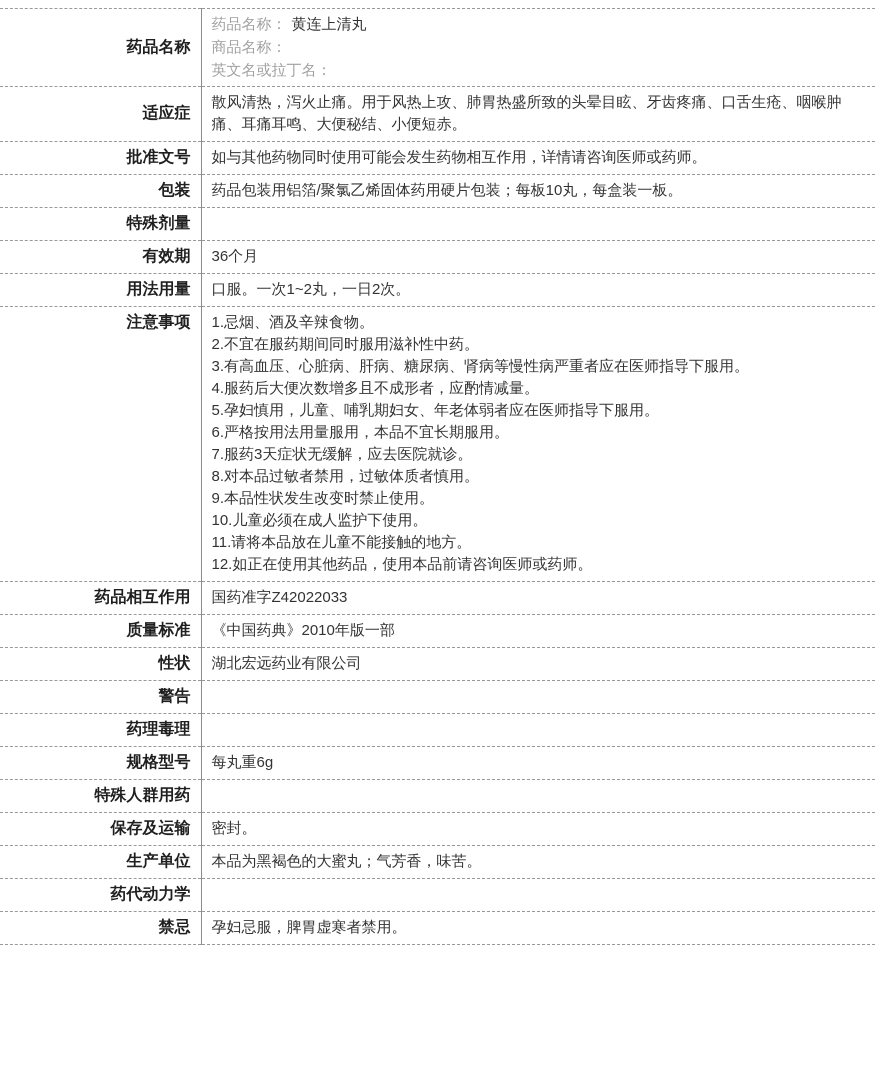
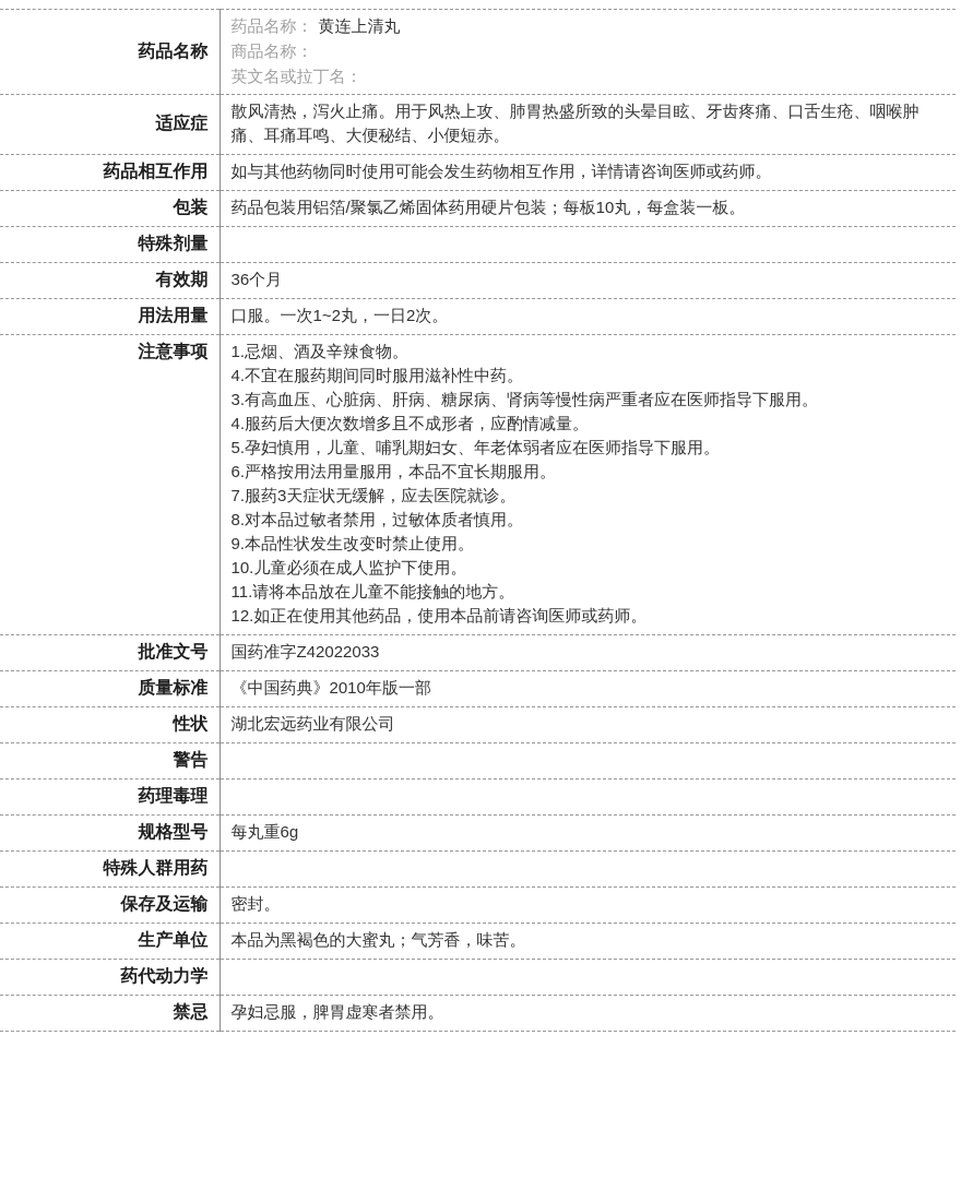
  药品名称	药品名称： 黄连上清丸 商品名称： 英文名或拉丁名：
  适应症	散风清热，泻火止痛。用于风热上攻、肺胃热盛所致的头晕目眩、牙齿疼痛、口舌生疮、咽喉肿痛、耳痛耳鸣、大便秘结、小便短赤。
- 批准文号	如与其他药物同时使用可能会发生药物相互作用，详情请咨询医师或药师。
+ 药品相互作用	如与其他药物同时使用可能会发生药物相互作用，详情请咨询医师或药师。
  包装	药品包装用铝箔/聚氯乙烯固体药用硬片包装；每板10丸，每盒装一板。
  特殊剂量
  有效期	36个月
  用法用量	口服。一次1~2丸，一日2次。
- 注意事项	1.忌烟、酒及辛辣食物。2.不宜在服药期间同时服用滋补性中药。3.有高血压、心脏病、肝病、糖尿病、肾病等慢性病严重者应在医师指导下服用。4.服药后大便次数增多且不成形者，应酌情减量。5.孕妇慎用，儿童、哺乳期妇女、年老体弱者应在医师指导下服用。6.严格按用法用量服用，本品不宜长期服用。7.服药3天症状无缓解，应去医院就诊。8.对本品过敏者禁用，过敏体质者慎用。9.本品性状发生改变时禁止使用。10.儿童必须在成人监护下使用。11.请将本品放在儿童不能接触的地方。12.如正在使用其他药品，使用本品前请咨询医师或药师。
+ 注意事项	1.忌烟、酒及辛辣食物。4.不宜在服药期间同时服用滋补性中药。3.有高血压、心脏病、肝病、糖尿病、肾病等慢性病严重者应在医师指导下服用。4.服药后大便次数增多且不成形者，应酌情减量。5.孕妇慎用，儿童、哺乳期妇女、年老体弱者应在医师指导下服用。6.严格按用法用量服用，本品不宜长期服用。7.服药3天症状无缓解，应去医院就诊。8.对本品过敏者禁用，过敏体质者慎用。9.本品性状发生改变时禁止使用。10.儿童必须在成人监护下使用。11.请将本品放在儿童不能接触的地方。12.如正在使用其他药品，使用本品前请咨询医师或药师。
- 药品相互作用	国药准字Z42022033
+ 批准文号	国药准字Z42022033
  质量标准	《中国药典》2010年版一部
  性状	湖北宏远药业有限公司
  警告
  药理毒理
  规格型号	每丸重6g
  特殊人群用药
  保存及运输	密封。
  生产单位	本品为黑褐色的大蜜丸；气芳香，味苦。
  药代动力学
  禁忌	孕妇忌服，脾胃虚寒者禁用。
